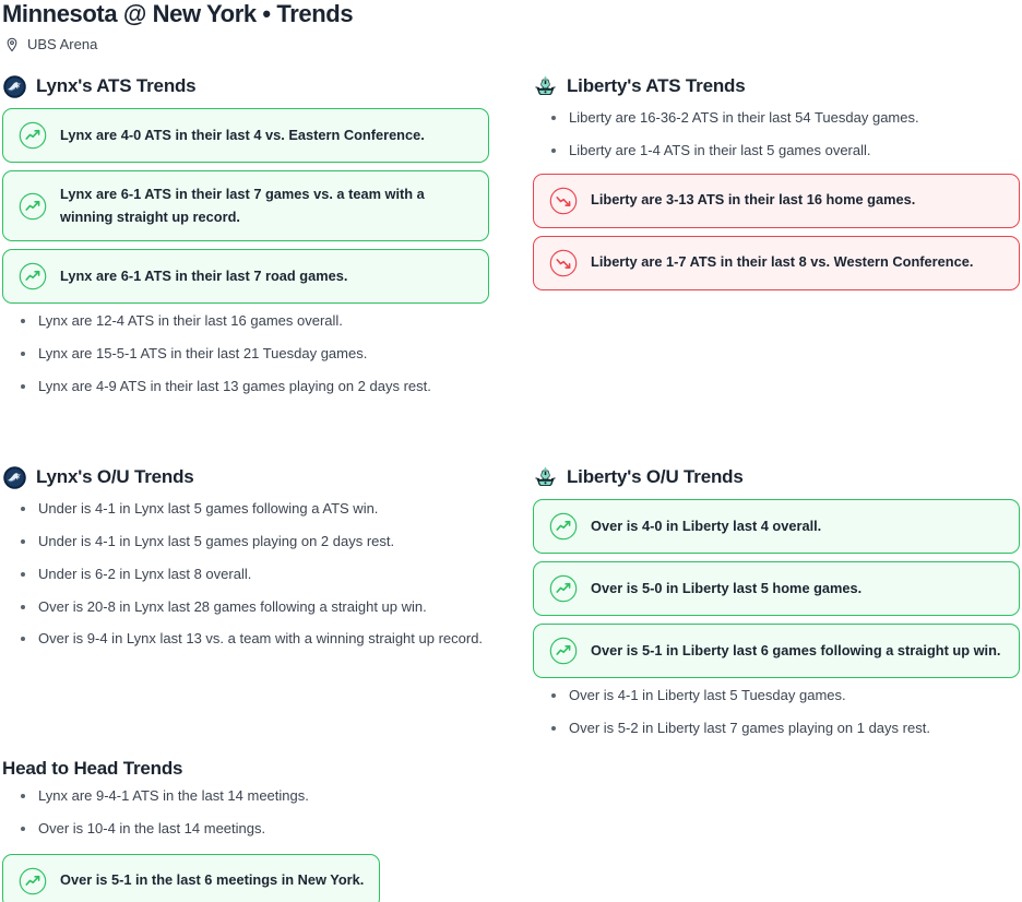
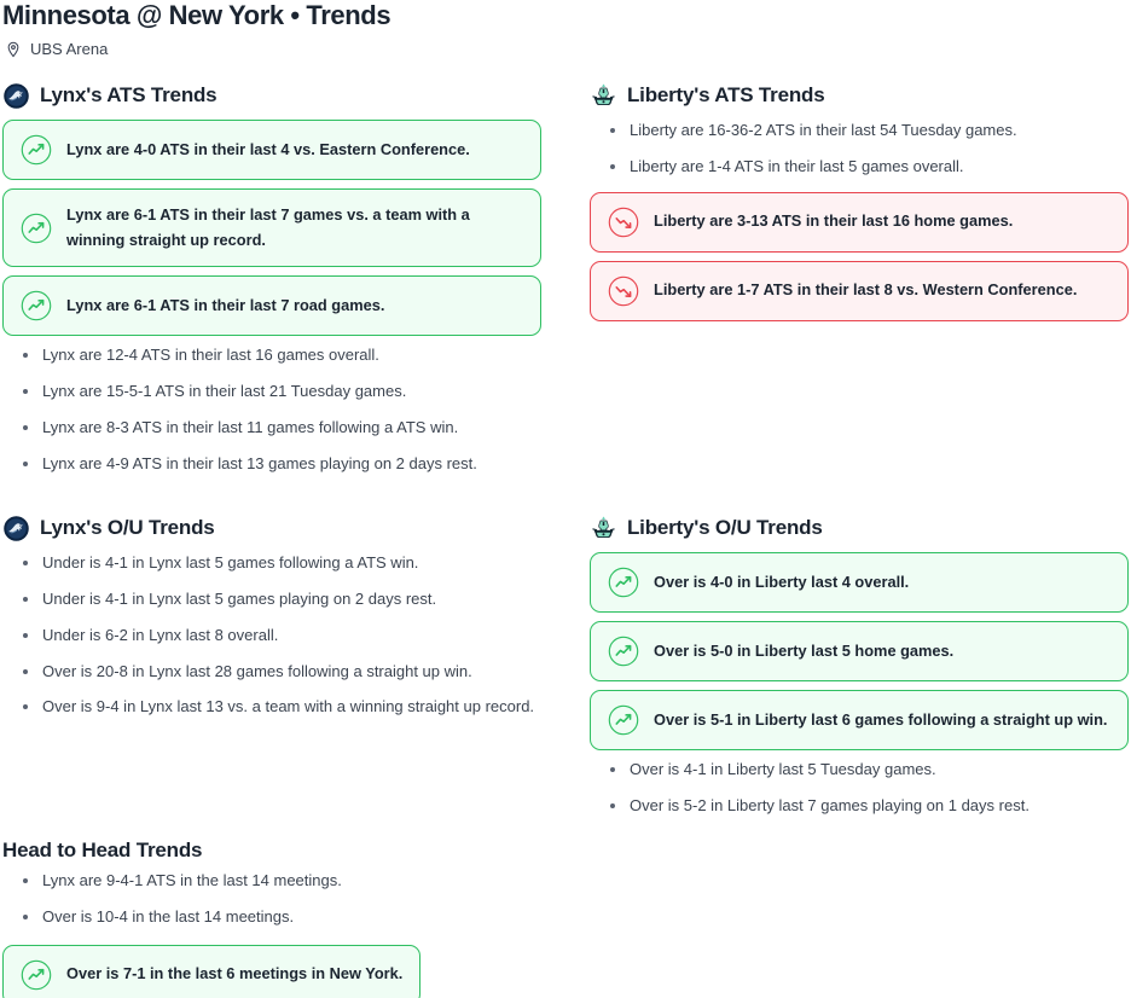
  Minnesota @ New York • Trends
  UBS Arena
  Lynx's ATS Trends
  Lynx are 4-0 ATS in their last 4 vs. Eastern Conference.
  Lynx are 6-1 ATS in their last 7 games vs. a team with a winning straight up record.
  Lynx are 6-1 ATS in their last 7 road games.
  Lynx are 12-4 ATS in their last 16 games overall.
  Lynx are 15-5-1 ATS in their last 21 Tuesday games.
+ Lynx are 8-3 ATS in their last 11 games following a ATS win.
  Lynx are 4-9 ATS in their last 13 games playing on 2 days rest.
  Liberty's ATS Trends
  Liberty are 16-36-2 ATS in their last 54 Tuesday games.
  Liberty are 1-4 ATS in their last 5 games overall.
  Liberty are 3-13 ATS in their last 16 home games.
  Liberty are 1-7 ATS in their last 8 vs. Western Conference.
  Lynx's O/U Trends
  Under is 4-1 in Lynx last 5 games following a ATS win.
  Under is 4-1 in Lynx last 5 games playing on 2 days rest.
  Under is 6-2 in Lynx last 8 overall.
  Over is 20-8 in Lynx last 28 games following a straight up win.
  Over is 9-4 in Lynx last 13 vs. a team with a winning straight up record.
  Liberty's O/U Trends
  Over is 4-0 in Liberty last 4 overall.
  Over is 5-0 in Liberty last 5 home games.
  Over is 5-1 in Liberty last 6 games following a straight up win.
  Over is 4-1 in Liberty last 5 Tuesday games.
  Over is 5-2 in Liberty last 7 games playing on 1 days rest.
  Head to Head Trends
  Lynx are 9-4-1 ATS in the last 14 meetings.
  Over is 10-4 in the last 14 meetings.
- Over is 5-1 in the last 6 meetings in New York.
+ Over is 7-1 in the last 6 meetings in New York.
